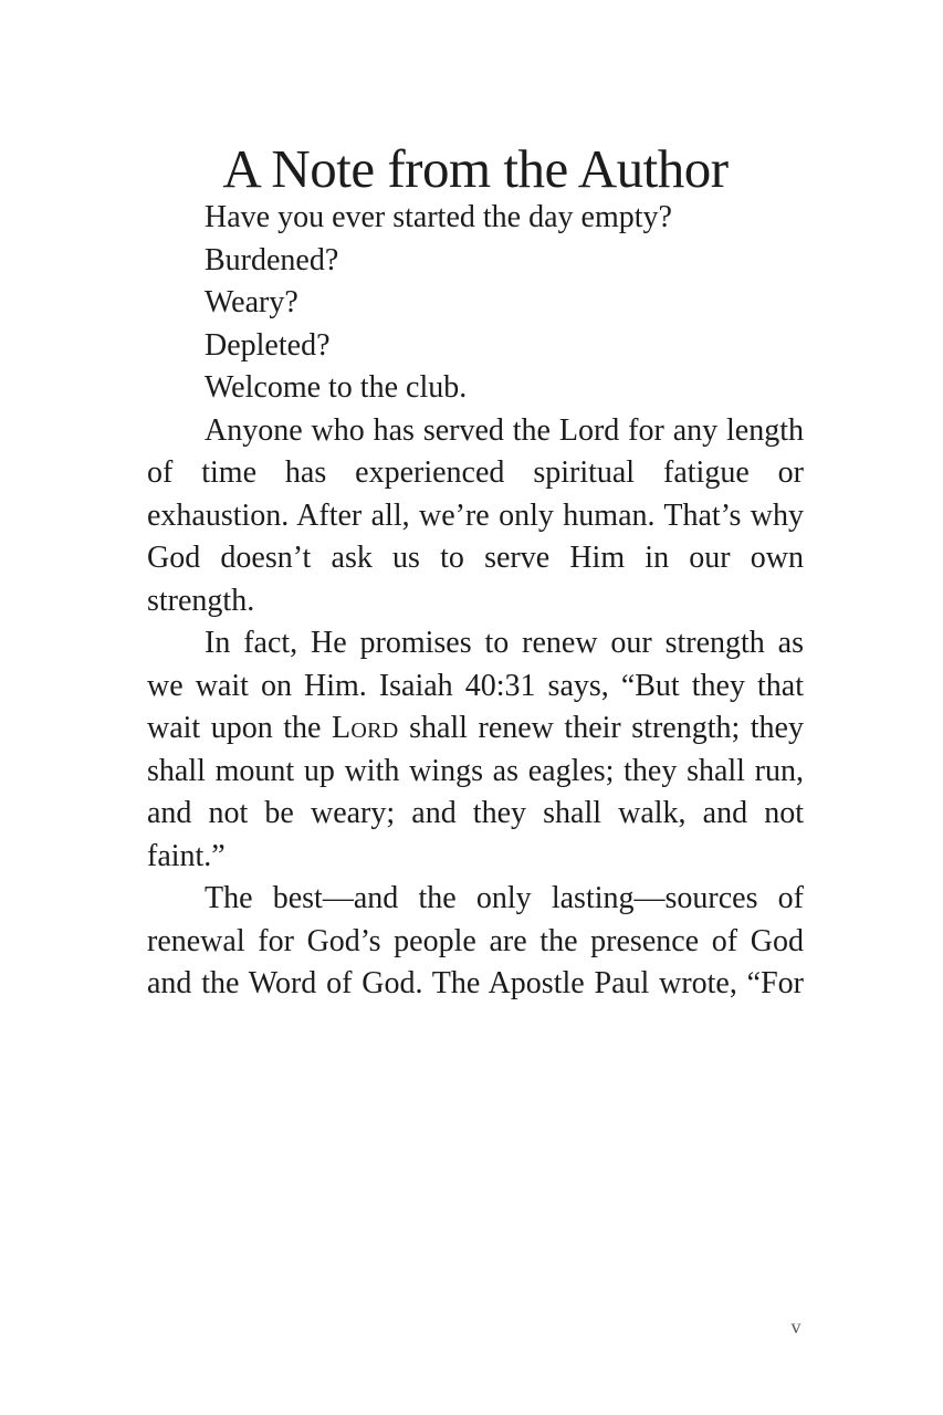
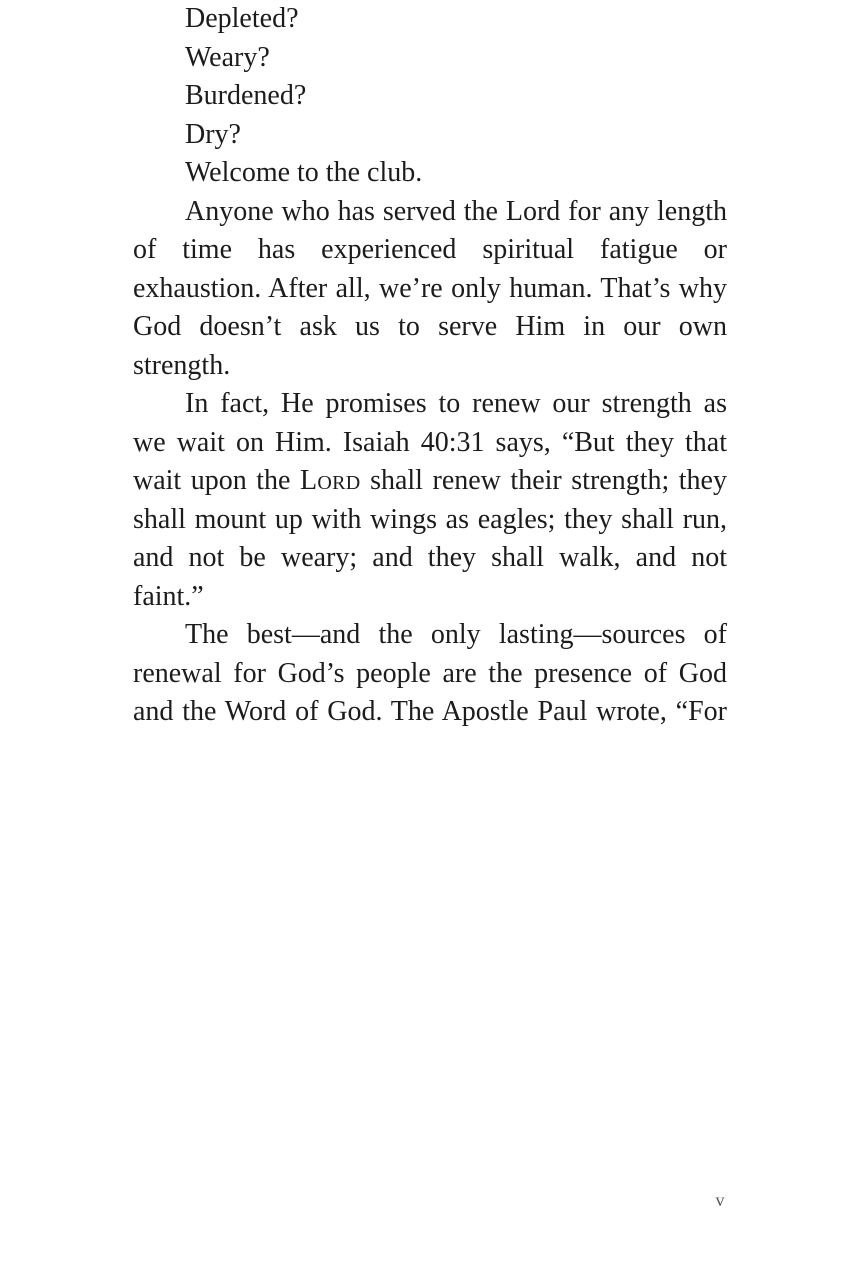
- A Note from the Author
- Have you ever started the day empty?
- Burdened?
+ Depleted?
  Weary?
- Depleted?
+ Burdened?
+ Dry?
  Welcome to the club.
  Anyone who has served the Lord for any length of time has experienced spiritual fatigue or exhaustion. After all, we’re only human. That’s why God doesn’t ask us to serve Him in our own strength.
  In fact, He promises to renew our strength as we wait on Him. Isaiah 40:31 says, “But they that wait upon the Lord shall renew their strength; they shall mount up with wings as eagles; they shall run, and not be weary; and they shall walk, and not faint.”
  The best—and the only lasting—sources of renewal for God’s people are the presence of God and the Word of God. The Apostle Paul wrote, “For
  v
